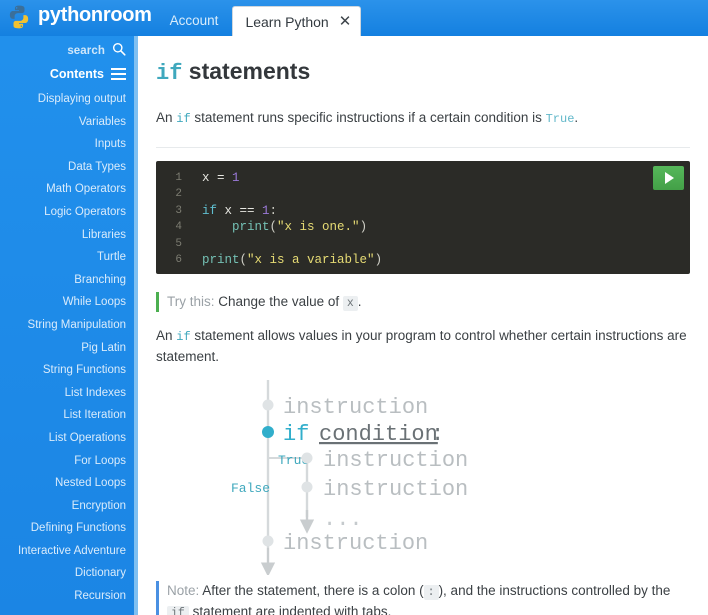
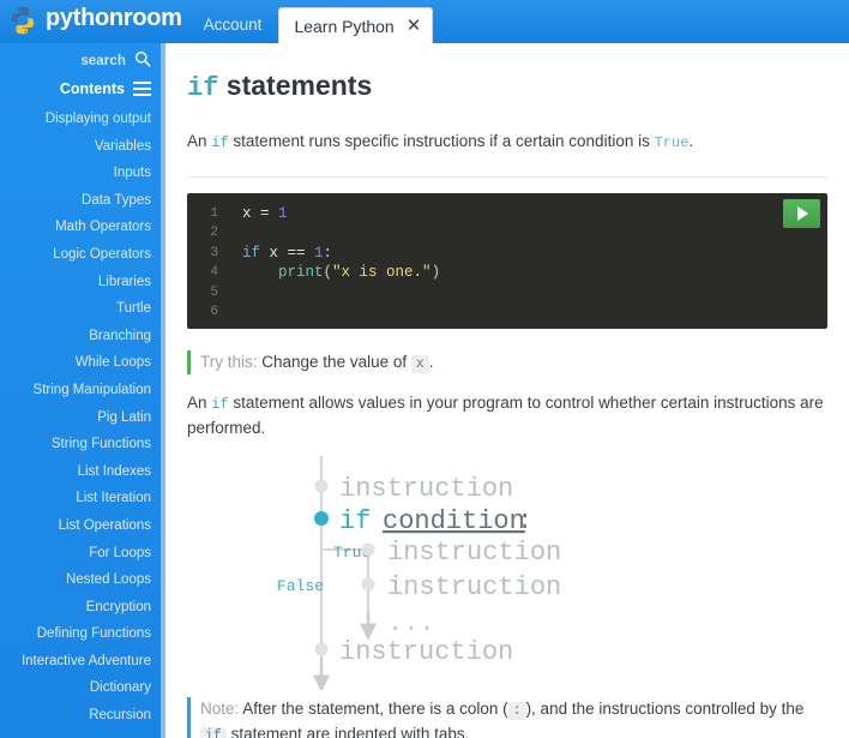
  pythonroom
  Account
  Learn Python
  ✕
  search
  Contents
  Displaying output
  Variables
  Inputs
  Data Types
  Math Operators
  Logic Operators
  Libraries
  Turtle
  Branching
  While Loops
  String Manipulation
  Pig Latin
  String Functions
  List Indexes
  List Iteration
  List Operations
  For Loops
  Nested Loops
  Encryption
  Defining Functions
  Interactive Adventure
  Dictionary
  Recursion
  if statements
  An if statement runs specific instructions if a certain condition is True.
  1
  x = 1
  2
  3
  if x == 1:
  4
  print("x is one.")
  5
  6
- print("x is a variable")
  Try this: Change the value of x .
- An if statement allows values in your program to control whether certain instructions are statement.
+ An if statement allows values in your program to control whether certain instructions are performed.
  instruction
  if
  condition
  :
  Tru
  False
  instruction
  instruction
  ...
  instruction
  Note: After the statement, there is a colon ( : ), and the instructions controlled by the if statement are indented with tabs.
